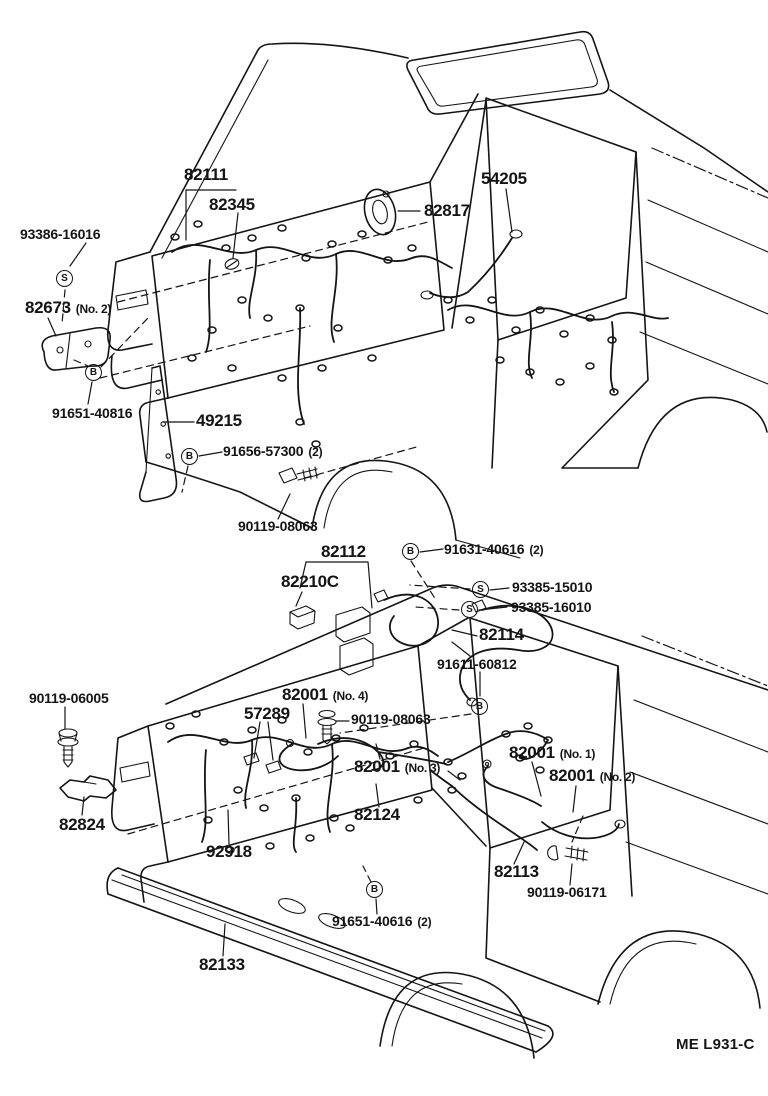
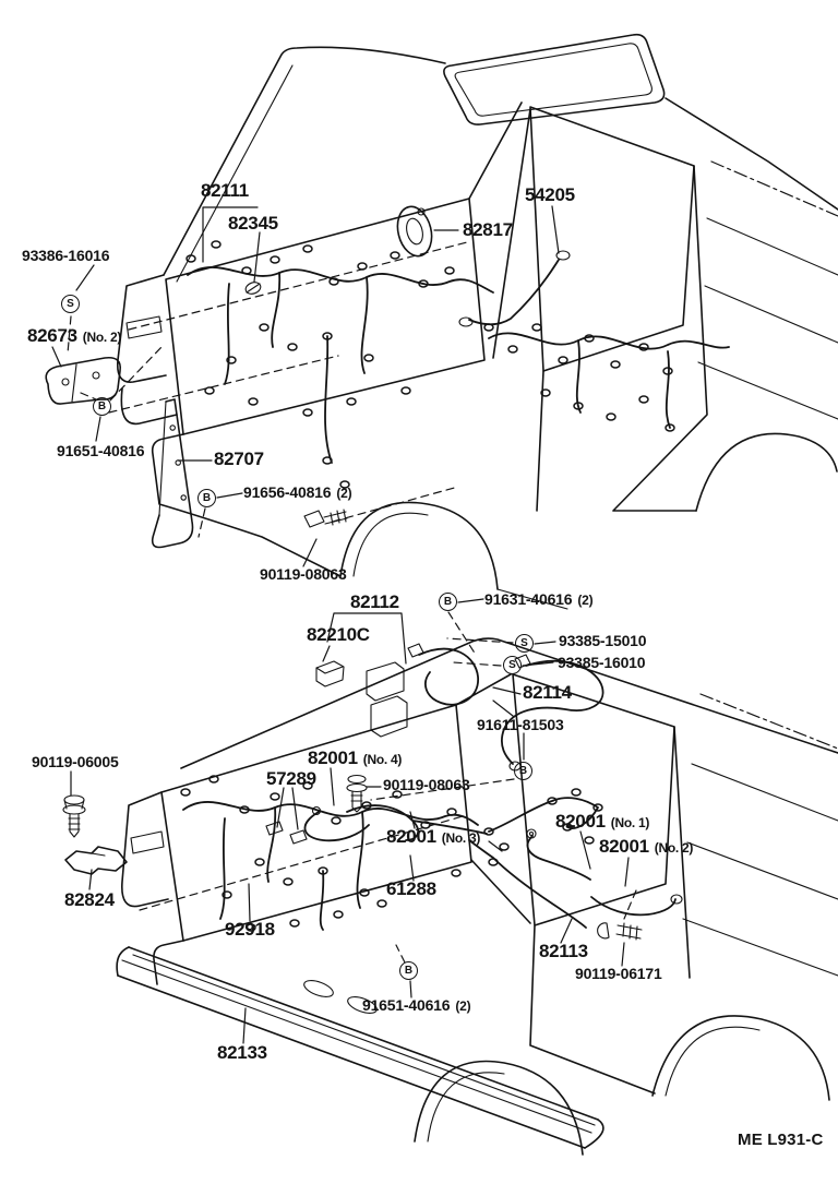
  82111
  82345
  54205
  82817
  93386-16016
  82673 (No. 2)
  91651-40816
- 49215
+ 82707
- 91656-57300 (2)
+ 91656-40816 (2)
  90119-08063
  82112
  91631-40616 (2)
  82210C
  93385-15010
  93385-16010
  82114
- 91611-60812
+ 91611-81503
  90119-06005
  57289
  82001 (No. 4)
  90119-08063
  82001 (No. 3)
  82001 (No. 1)
  82001 (No. 2)
  82824
- 82124
+ 61288
  92918
  82113
  90119-06171
  91651-40616 (2)
  82133
  ME L931-C
  S
  B
  B
  B
  S
  S
  B
  B
